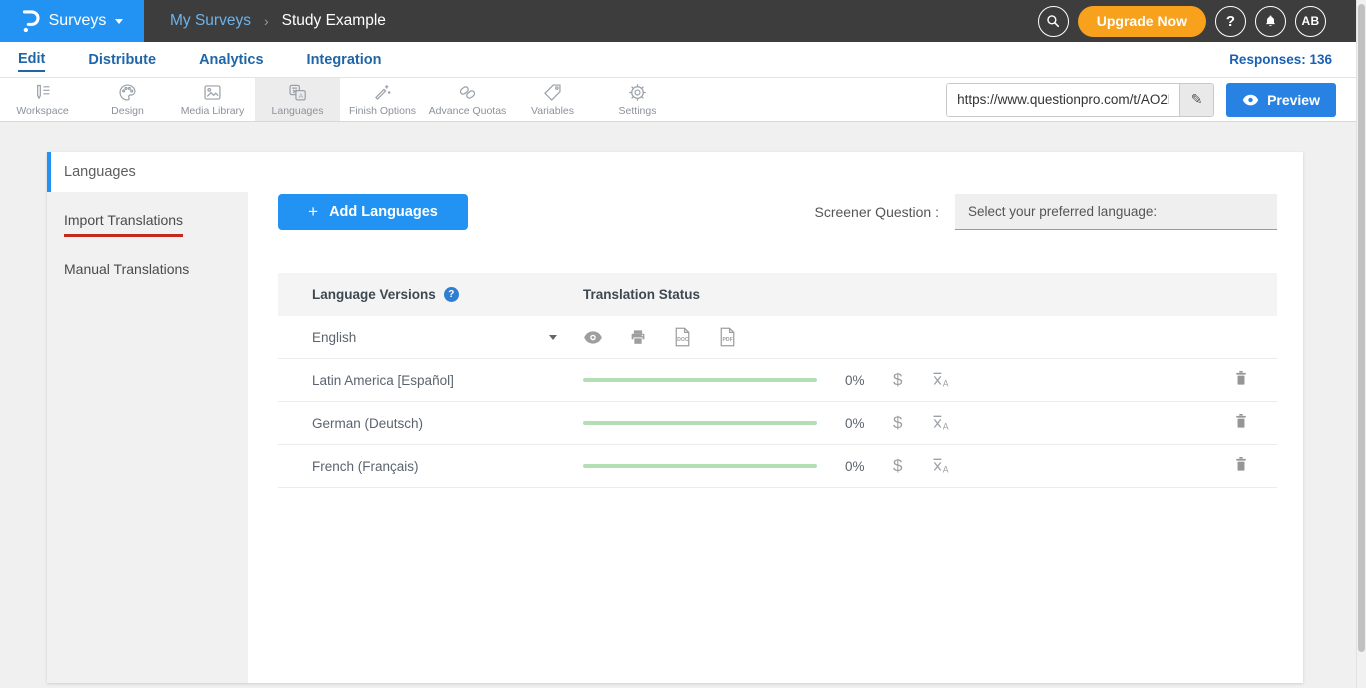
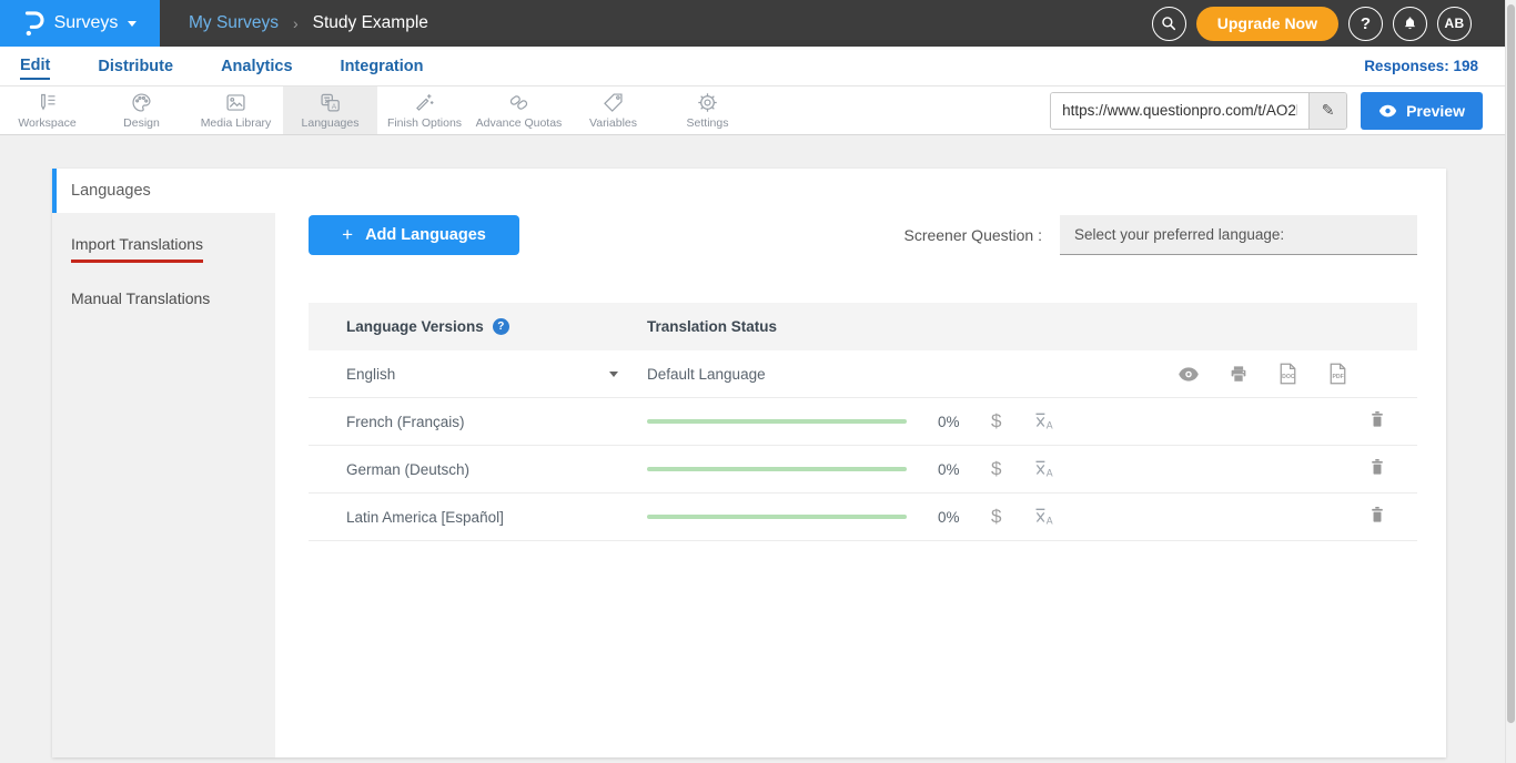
  Surveys
  My Surveys
  ›
  Study Example
  Upgrade Now
  ?
  AB
  Edit
  Distribute
  Analytics
  Integration
- Responses: 136
+ Responses: 198
  Workspace
  Design
  Media Library
  Languages
  Finish Options
  Advance Quotas
  Variables
  Settings
  https://www.questionpro.com/t/AO2
  ✎
  Preview
  Languages
  Import Translations
  Manual Translations
  +
  Add Languages
  Screener Question :
  Select your preferred language:
  Language Versions
  ?
  Translation Status
  English
+ Default Language
- Latin America [Español]
+ French (Français)
  0%
  $
  A
  German (Deutsch)
  0%
  $
  A
- French (Français)
+ Latin America [Español]
  0%
  $
  A
